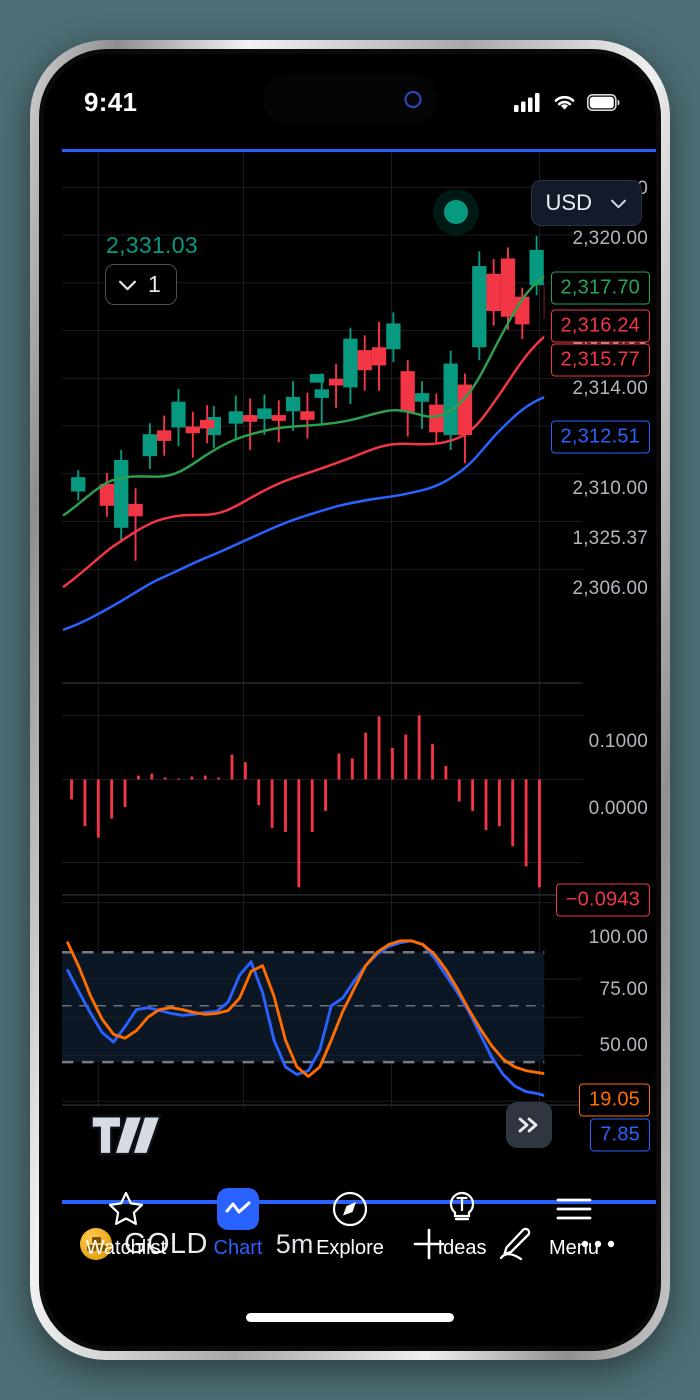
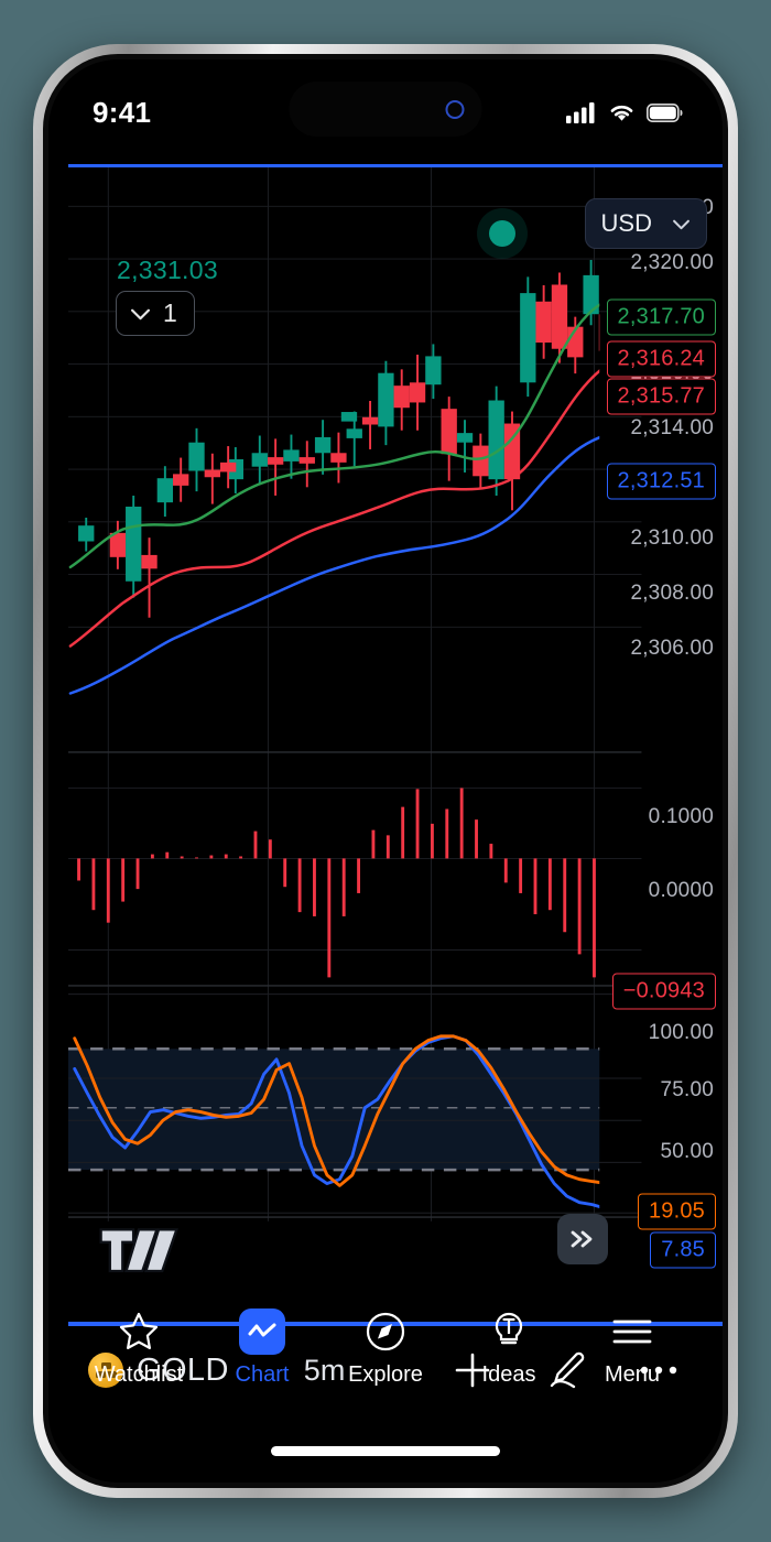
  9:41
  2,331.03
  1
  USD
  2,320.00
  2,314.00
  2,310.00
- 1,325.37
+ 2,308.00
  2,306.00
  2,317.70
  2,316.24
  2,315.77
  2,312.51
  0.1000
  0.0000
  −0.0943
  100.00
  75.00
  50.00
  19.05
  7.85
  GOLD
  5m
  Watchlist
  Chart
  Explore
  Ideas
  Menu
